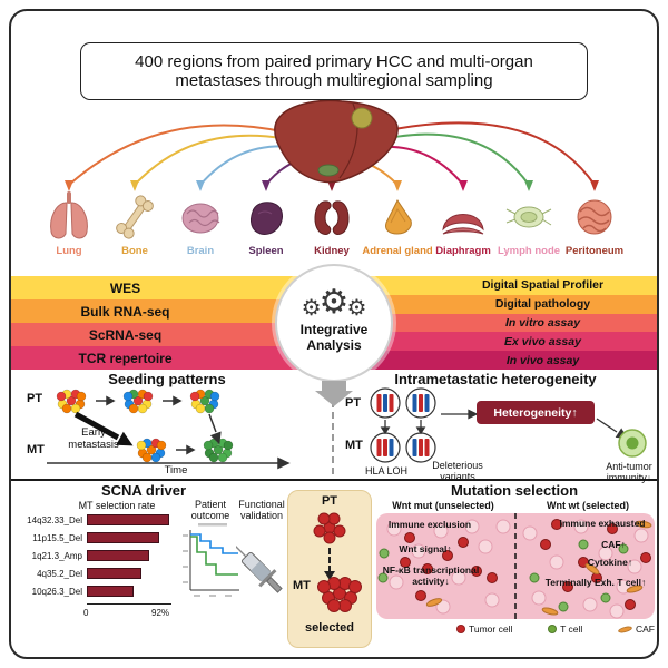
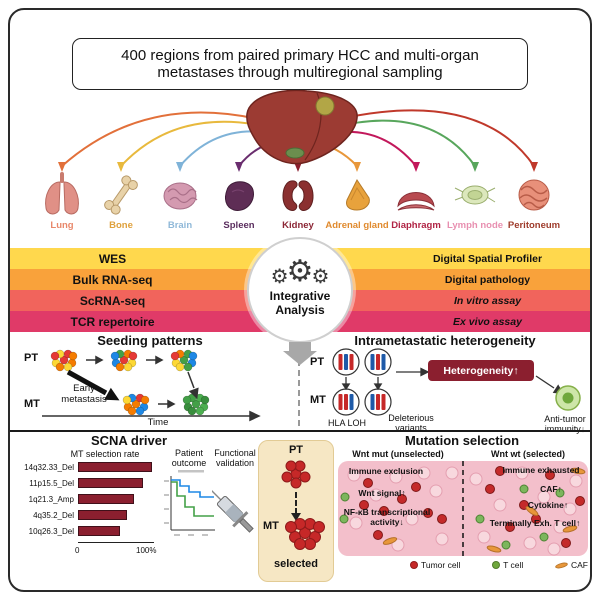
  400 regions from paired primary HCC and multi-organ metastases through multiregional sampling
  Lung
  Bone
  Brain
  Spleen
  Kidney
  Adrenal gland
  Diaphragm
  Lymph node
  Peritoneum
  WES
  Bulk RNA-seq
  ScRNA-seq
  TCR repertoire
  Digital Spatial Profiler
  Digital pathology
  In vitro assay
  Ex vivo assay
- In vivo assay
  ⚙
  ⚙
  ⚙
  Integrative
  Analysis
  Seeding patterns
  PT
  MT
  Early metastasis
  Time
  Intrametastatic heterogeneity
  Heterogeneity↑
  PT
  MT
  HLA LOH
  Deleterious variants
  Anti-tumor immunity↓
  SCNA driver
  MT selection rate
  14q32.33_Del
  11p15.5_Del
  1q21.3_Amp
  4q35.2_Del
  10q26.3_Del
  0
- 92%
+ 100%
  Patient outcome
  Functional validation
  PT
  MT
  selected
  Mutation selection
  Wnt mut (unselected)
  Wnt wt (selected)
  Immune exclusion
  Wnt signal↑
  NF-κB transcriptional activity↓
  Immune exhausted
  CAF↑
  Cytokine↑
  Terminally Exh. T cell↑
  Tumor cell
  T cell
  CAF
